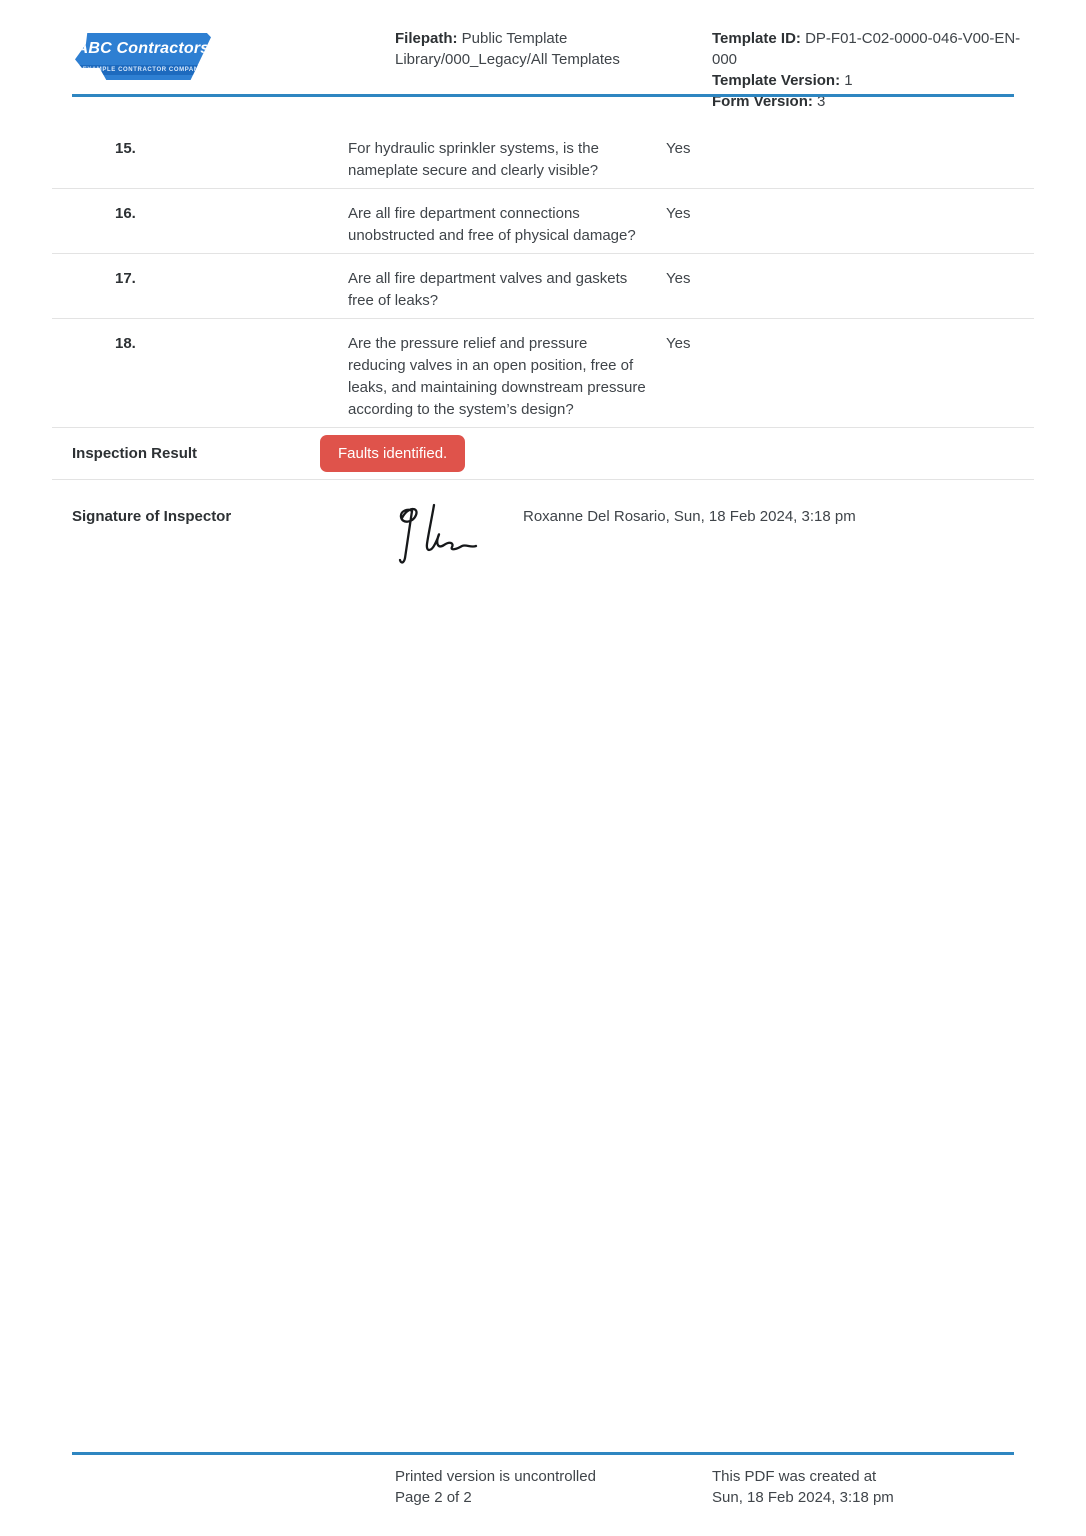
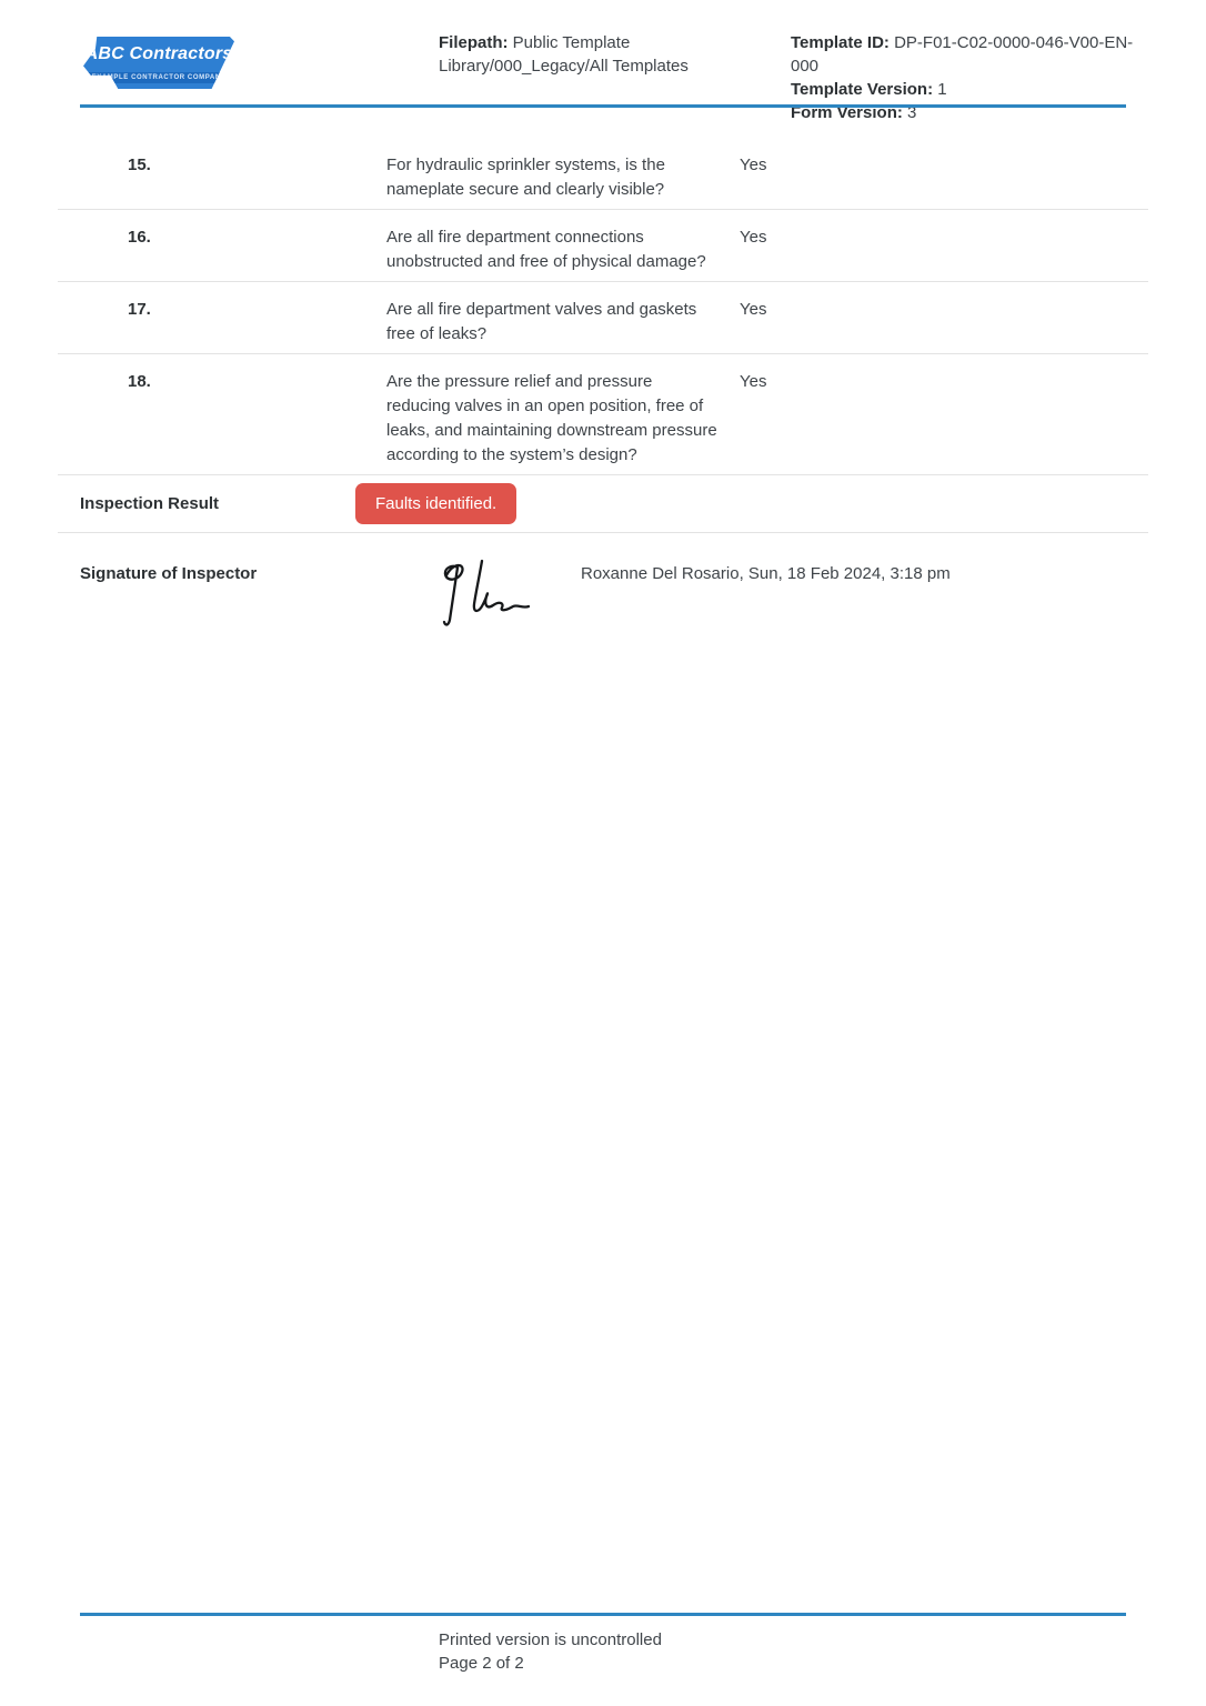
  BC Contractors
  Filepath: Public Template Library/000_Legacy/All Templates
  Template ID: DP-F01-C02-0000-046-V00-EN-000
  Template Version: 1
  Form Version: 3
  15.
  For hydraulic sprinkler systems, is the nameplate secure and clearly visible?
  Yes
  16.
  Are all fire department connections unobstructed and free of physical damage?
  Yes
  17.
  Are all fire department valves and gaskets free of leaks?
  Yes
  18.
  Are the pressure relief and pressure reducing valves in an open position, free of leaks, and maintaining downstream pressure according to the system’s design?
  Yes
  Inspection Result
  Faults identified.
  Signature of Inspector
  Roxanne Del Rosario, Sun, 18 Feb 2024, 3:18 pm
  Printed version is uncontrolled
  Page 2 of 2
- This PDF was created at
- Sun, 18 Feb 2024, 3:18 pm
